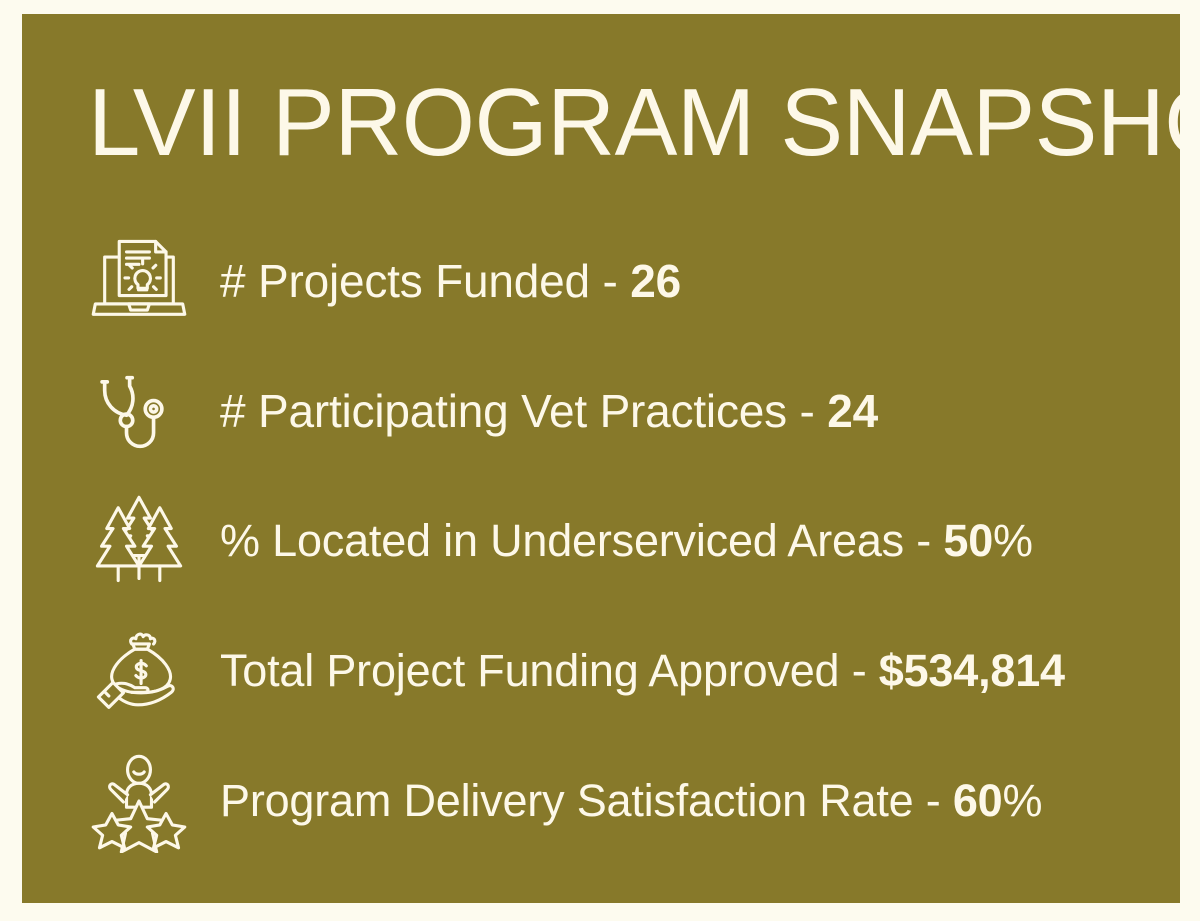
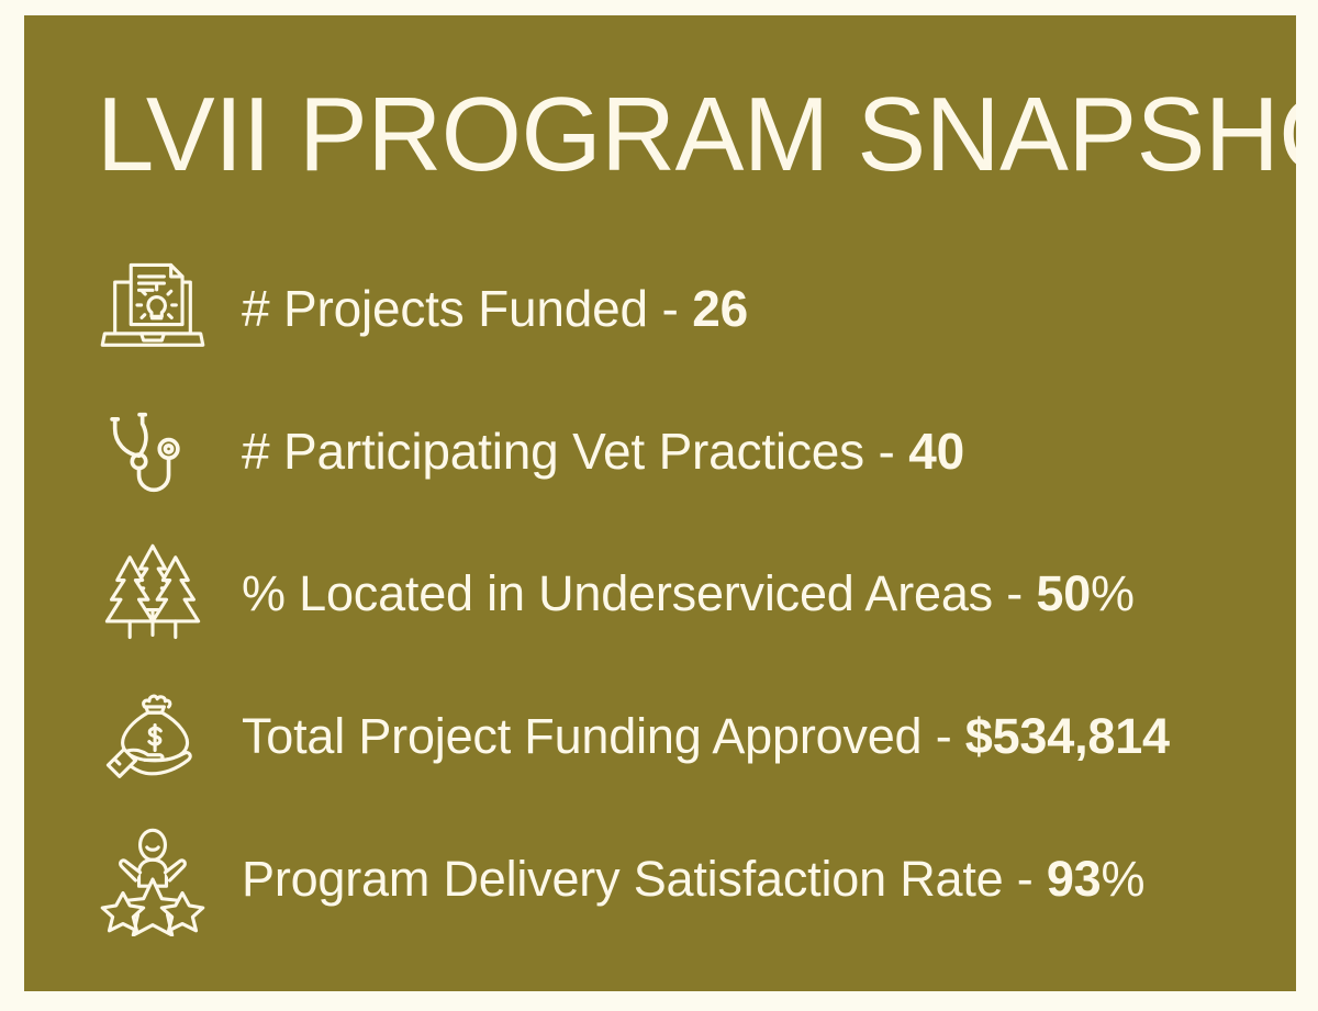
  LVII PROGRAM SNAPSH
  # Projects Funded - 26
- # Participating Vet Practices - 24
+ # Participating Vet Practices - 40
  % Located in Underserviced Areas - 50%
  Total Project Funding Approved - $534,814
- Program Delivery Satisfaction Rate - 60%
+ Program Delivery Satisfaction Rate - 93%
